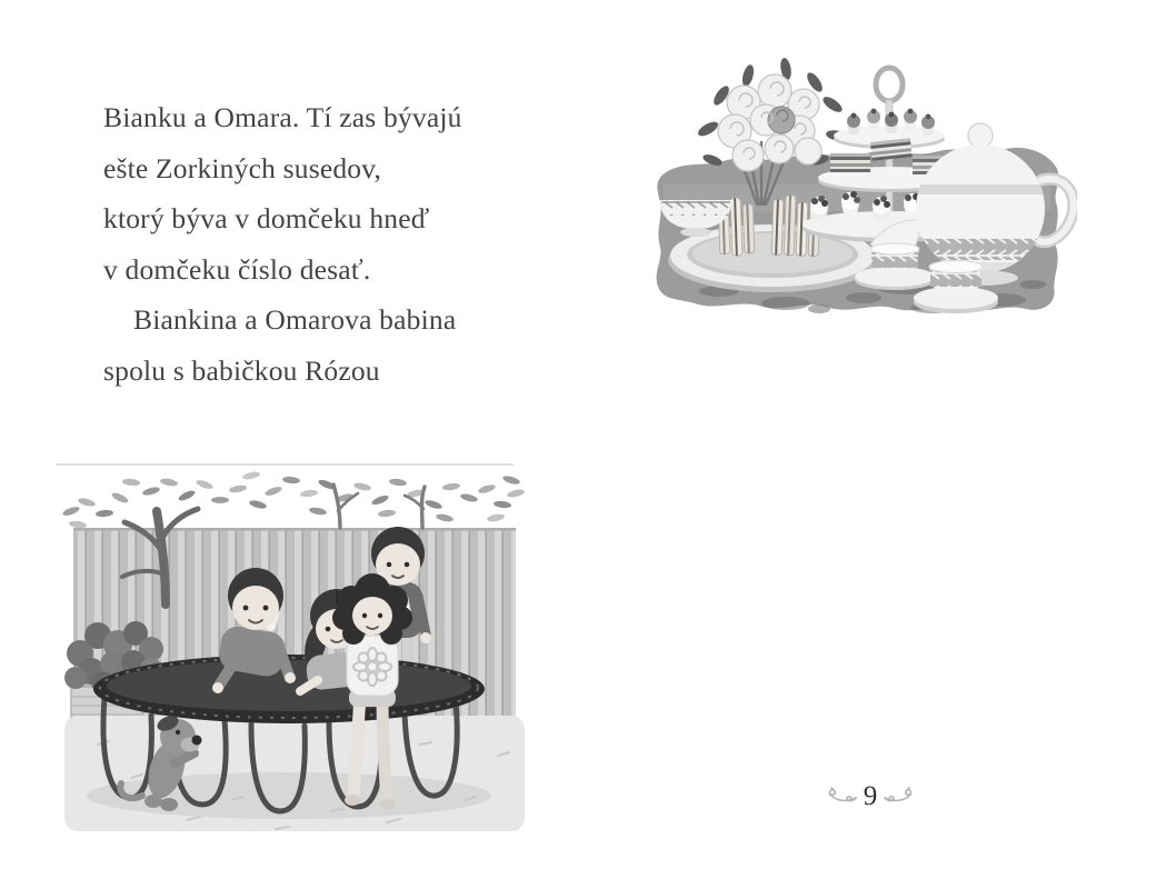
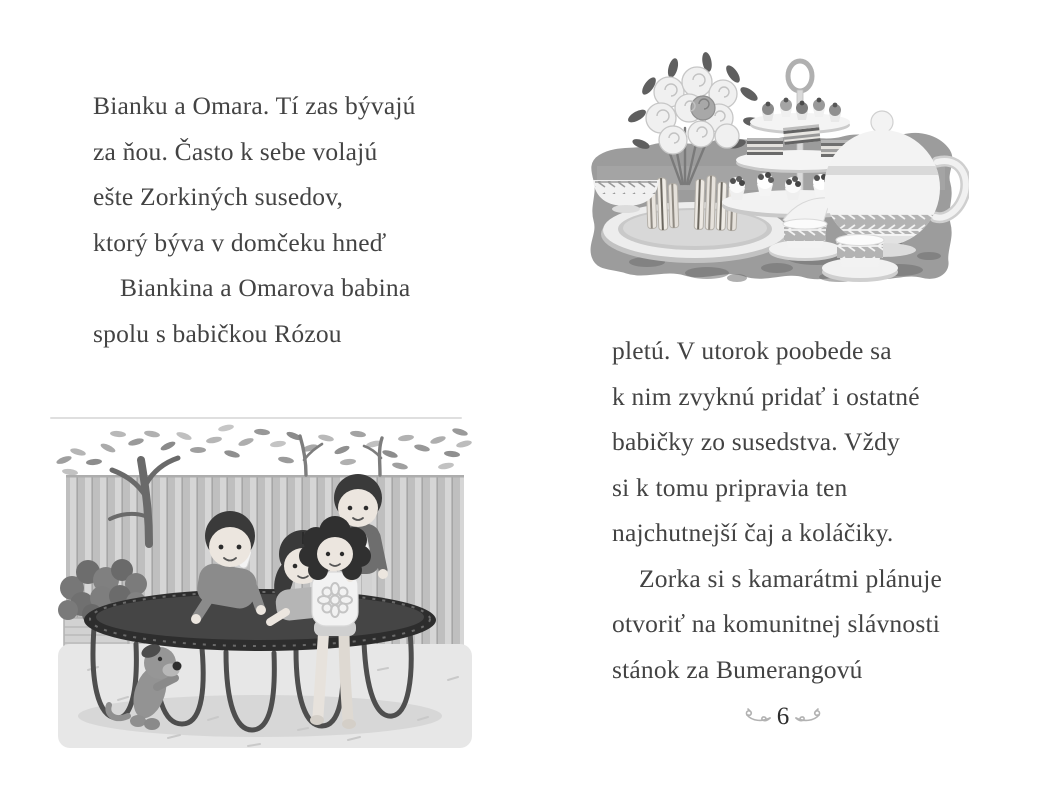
  Bianku a Omara. Tí zas bývajú
+ za ňou. Často k sebe volajú
  ešte Zorkiných susedov,
  ktorý býva v domčeku hneď
- v domčeku číslo desať.
  Biankina a Omarova babina
  spolu s babičkou Rózou
+ pletú. V utorok poobede sa
+ k nim zvyknú pridať i ostatné
+ babičky zo susedstva. Vždy
+ si k tomu pripravia ten
+ najchutnejší čaj a koláčiky.
+ Zorka si s kamarátmi plánuje
+ otvoriť na komunitnej slávnosti
+ stánok za Bumerangovú
- 9
+ 6
